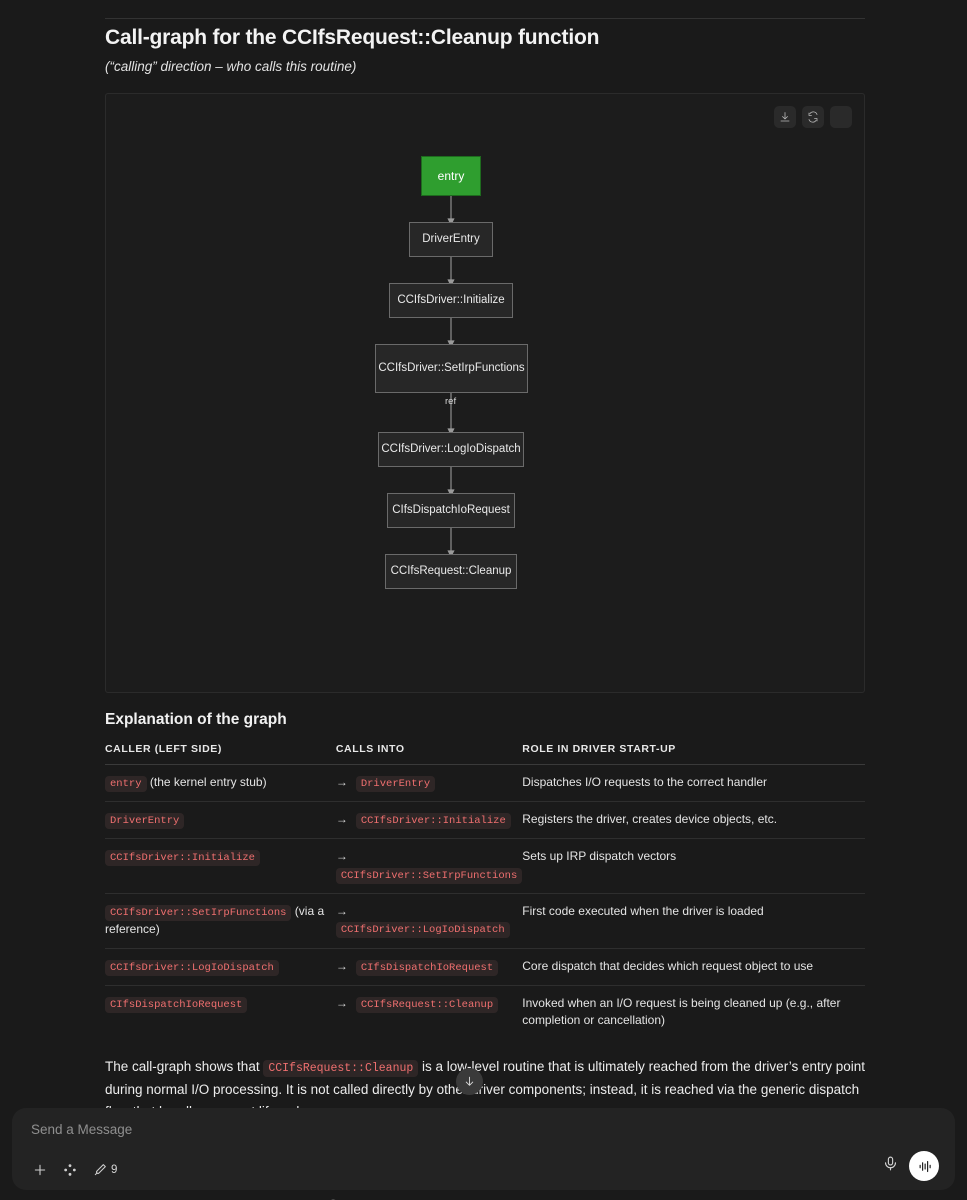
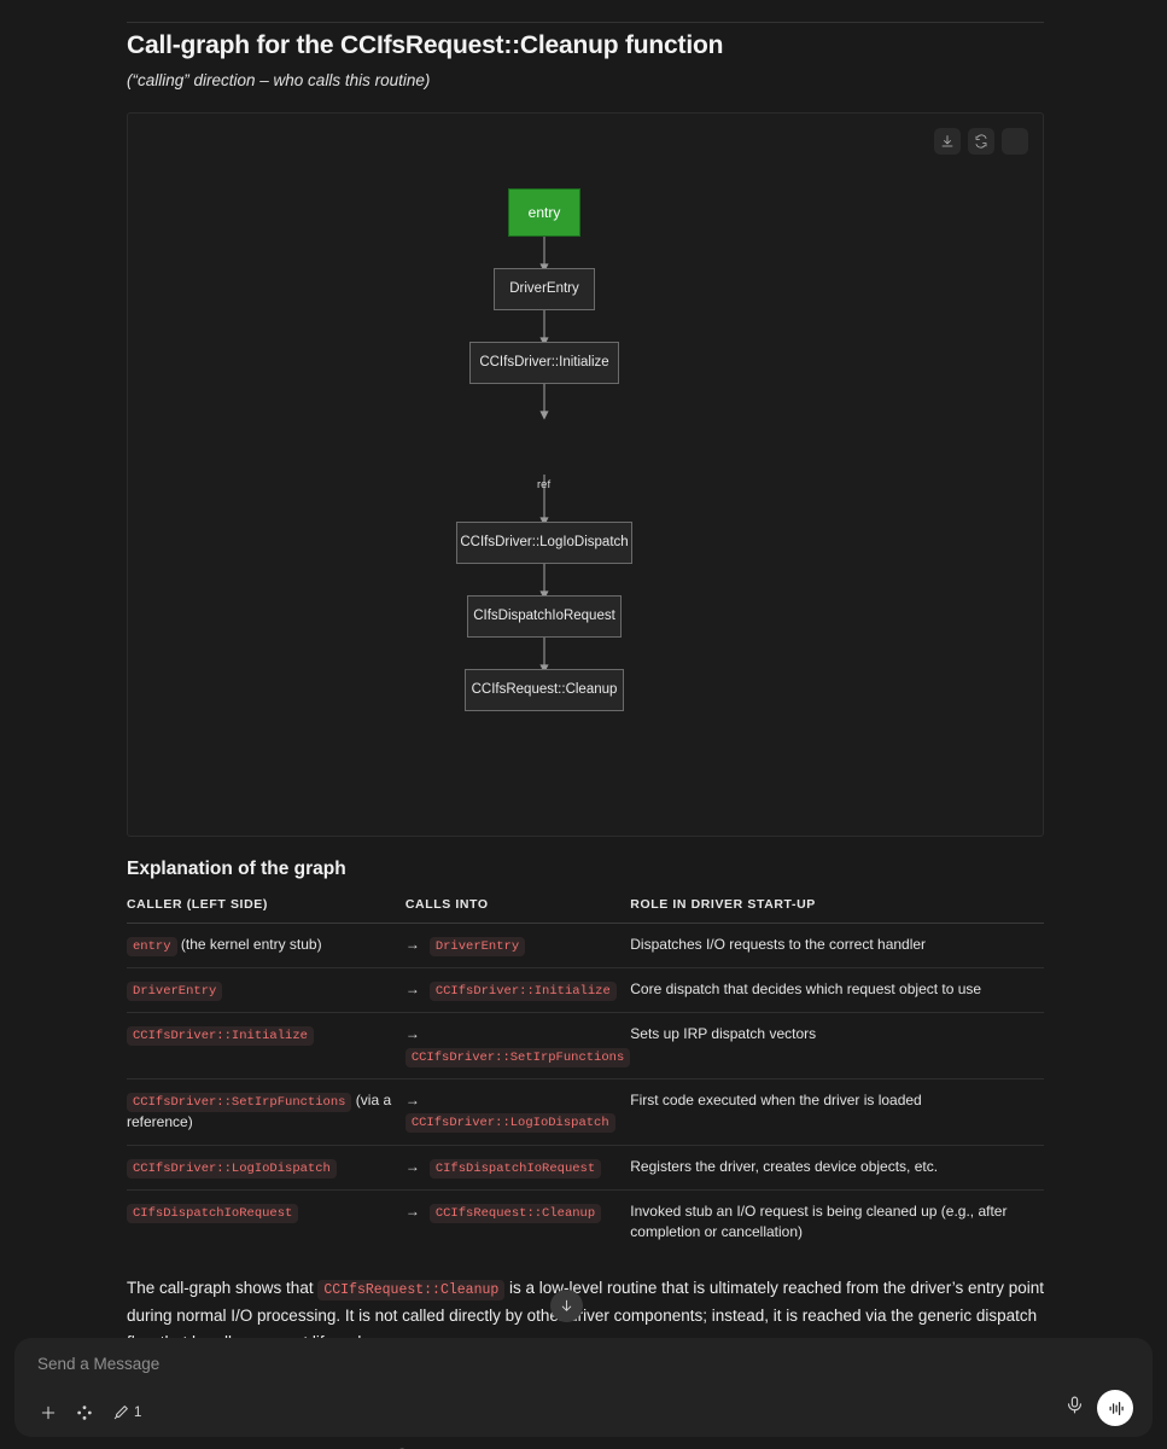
  Call-graph for the CCIfsRequest::Cleanup function
  (“calling” direction – who calls this routine)
  entry
  DriverEntry
  CCIfsDriver::Initialize
- CCIfsDriver::SetIrpFunctions
  ref
  CCIfsDriver::LogIoDispatch
  CIfsDispatchIoRequest
  CCIfsRequest::Cleanup
  Explanation of the graph
  CALLER (LEFT SIDE)	CALLS INTO	ROLE IN DRIVER START-UP
  entry (the kernel entry stub)	→ DriverEntry	Dispatches I/O requests to the correct handler
- DriverEntry	→ CCIfsDriver::Initialize	Registers the driver, creates device objects, etc.
+ DriverEntry	→ CCIfsDriver::Initialize	Core dispatch that decides which request object to use
  CCIfsDriver::Initialize	→CCIfsDriver::SetIrpFunctions	Sets up IRP dispatch vectors
  CCIfsDriver::SetIrpFunctions (via a reference)	→CCIfsDriver::LogIoDispatch	First code executed when the driver is loaded
- CCIfsDriver::LogIoDispatch	→ CIfsDispatchIoRequest	Core dispatch that decides which request object to use
+ CCIfsDriver::LogIoDispatch	→ CIfsDispatchIoRequest	Registers the driver, creates device objects, etc.
- CIfsDispatchIoRequest	→ CCIfsRequest::Cleanup	Invoked when an I/O request is being cleaned up (e.g., after completion or cancellation)
+ CIfsDispatchIoRequest	→ CCIfsRequest::Cleanup	Invoked stub an I/O request is being cleaned up (e.g., after completion or cancellation)
  The call-graph shows that CCIfsRequest::Cleanup is a low-level routine that is ultimately reached from the driver’s entry point during normal I/O processing. It is not called directly by othriver components; instead, it is reached via the generic dispatch
  Send a Message
- 9
+ 1
